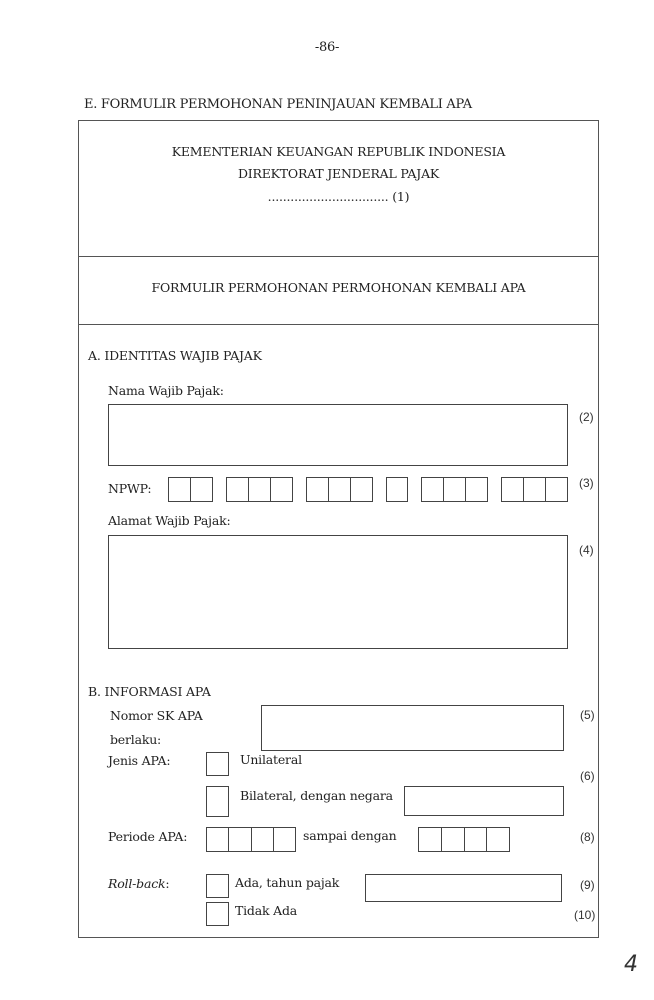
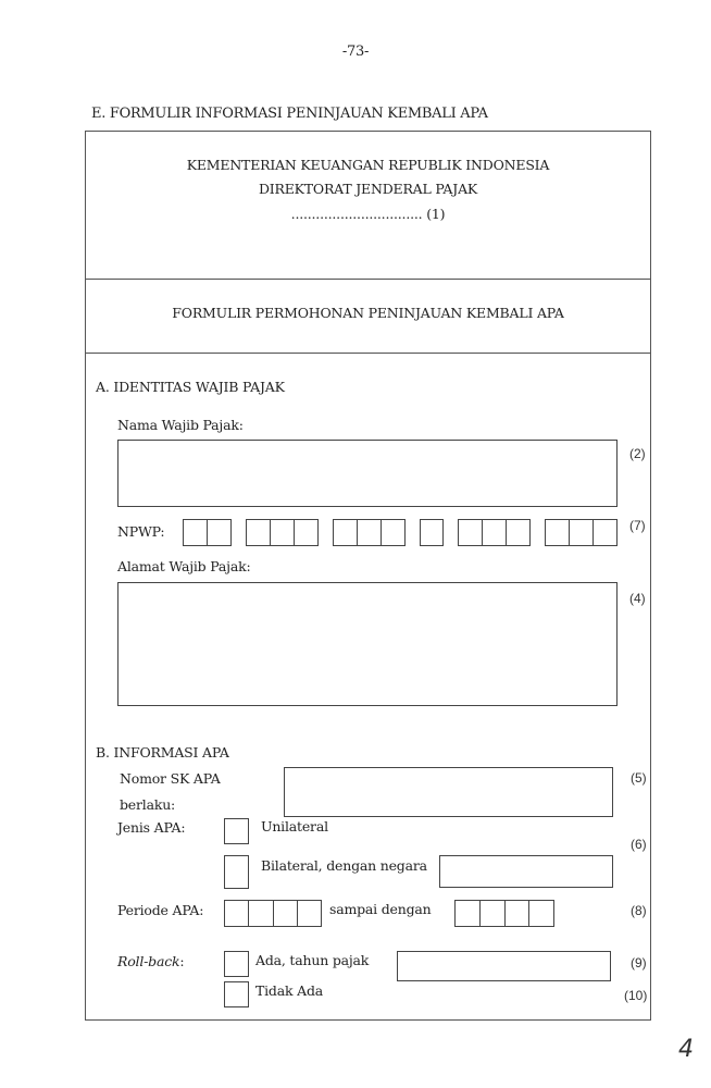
- -86-
+ -73-
- E. FORMULIR PERMOHONAN PENINJAUAN KEMBALI APA
+ E. FORMULIR INFORMASI PENINJAUAN KEMBALI APA
  KEMENTERIAN KEUANGAN REPUBLIK INDONESIA
  DIREKTORAT JENDERAL PAJAK
  ................................ (1)
- FORMULIR PERMOHONAN PERMOHONAN KEMBALI APA
+ FORMULIR PERMOHONAN PENINJAUAN KEMBALI APA
  A. IDENTITAS WAJIB PAJAK
  Nama Wajib Pajak:
  (2)
  NPWP:
- (3)
+ (7)
  Alamat Wajib Pajak:
  (4)
  B. INFORMASI APA
  Nomor SK APA
  berlaku:
  (5)
  Jenis APA:
  Unilateral
  (6)
  Bilateral, dengan negara
  Periode APA:
  sampai dengan
  (8)
  Roll-back:
  Ada, tahun pajak
  (9)
  Tidak Ada
  (10)
  4
